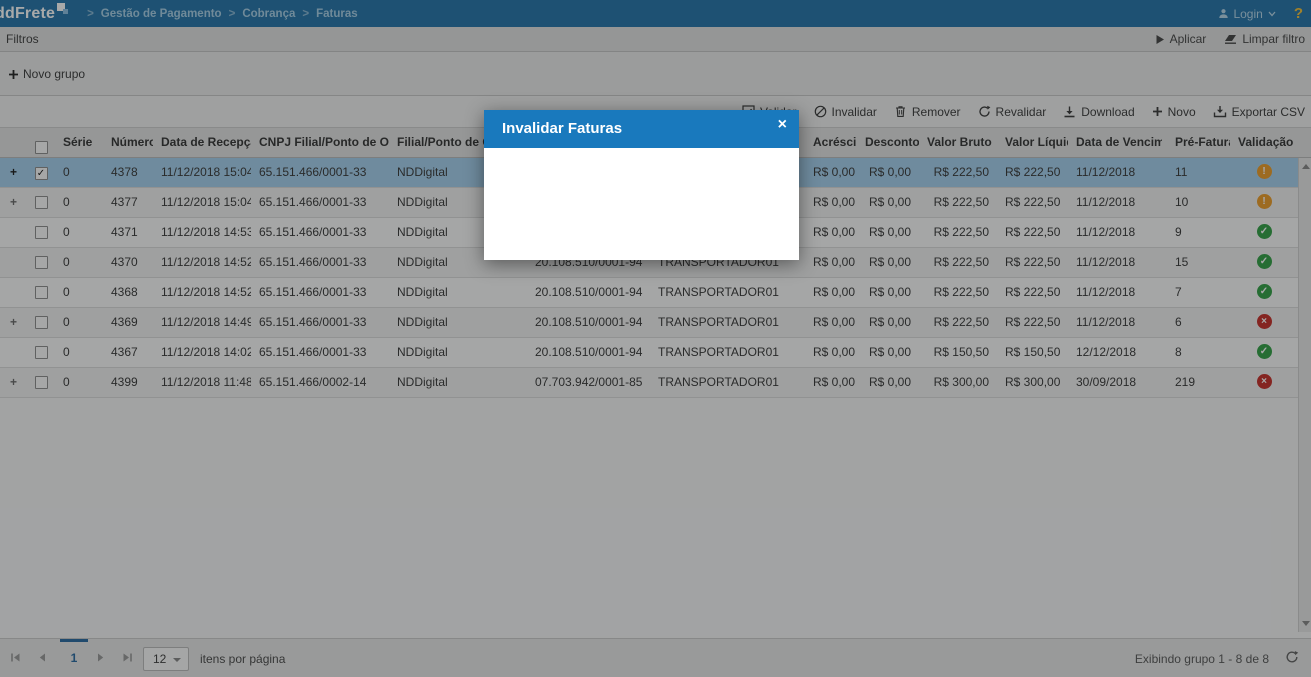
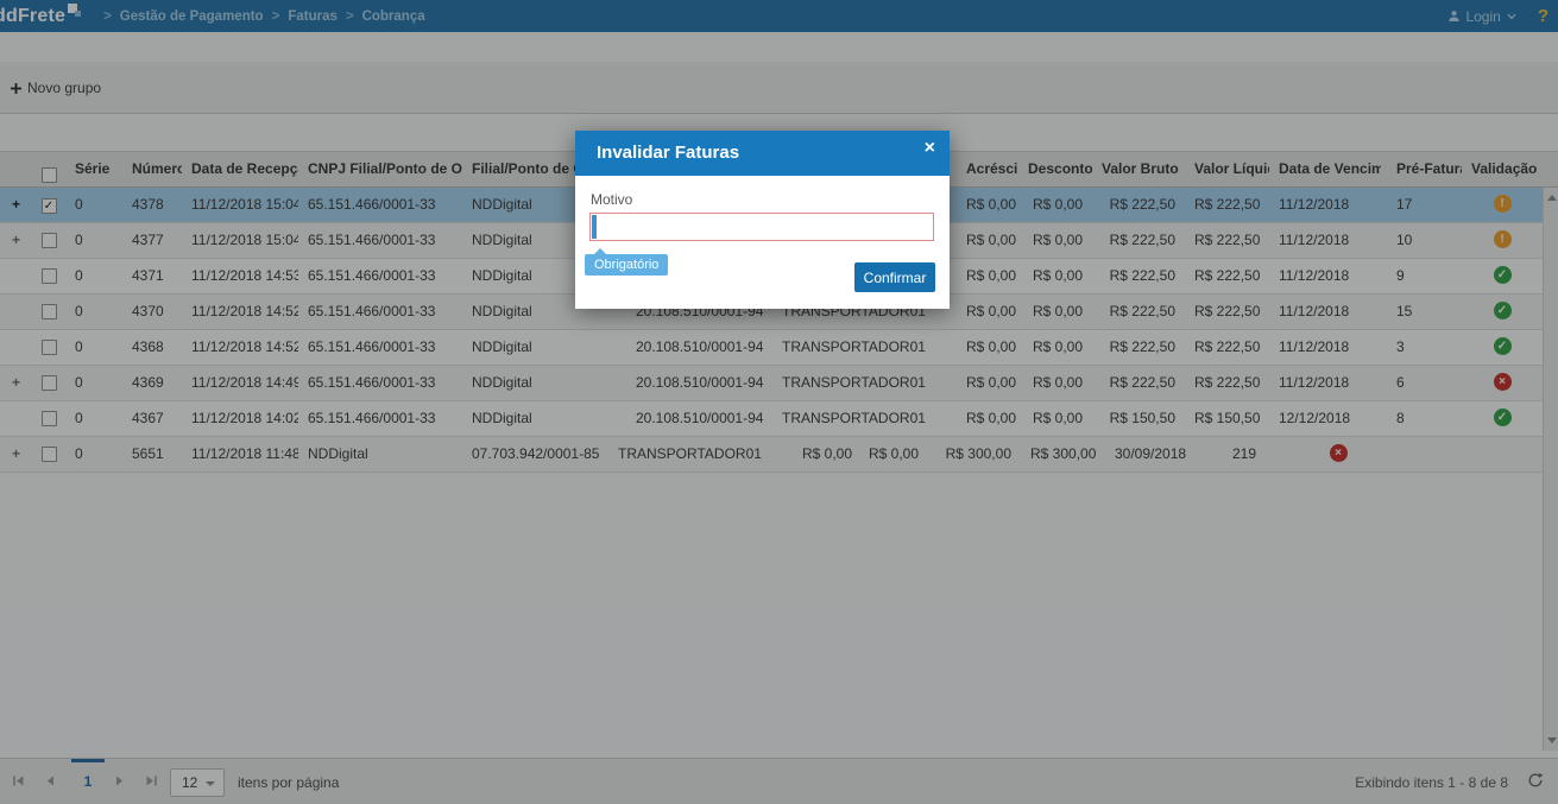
  dFrete
  >
  Gestão de Pagamento
  >
- Cobrança
+ Faturas
  >
- Faturas
+ Cobrança
  Login
  ?
- Filtros
- Aplicar
- Limpar filtro
  Novo grupo
- Invalidar
- Remover
- Revalidar
- Download
- Novo
- Exportar CSV
  Série
  Número
  Data de Recepç
  CNPJ Filial/Ponto de O
  Acrésci
  Desconto
  Valor Bruto
  Valor Líqui
  Data de Vencim
  Pré-Fatur
  Validação
  +
  ✓
  0
  4378
  11/12/2018 15:04
  65.151.466/0001-33
  NDDigital
  R$ 0,00
  R$ 0,00
  R$ 222,50
  R$ 222,50
  11/12/2018
- 11
+ 17
  !
  +
  0
  4377
  11/12/2018 15:04
  65.151.466/0001-33
  NDDigital
  R$ 0,00
  R$ 0,00
  R$ 222,50
  R$ 222,50
  11/12/2018
  10
  !
  0
  4371
  11/12/2018 14:53
  65.151.466/0001-33
  NDDigital
  R$ 0,00
  R$ 0,00
  R$ 222,50
  R$ 222,50
  11/12/2018
  9
  ✓
  0
  4370
  11/12/2018 14:52
  65.151.466/0001-33
  NDDigital
  20.108.510/0001-94
  TRANSPORTADOR01
  R$ 0,00
  R$ 0,00
  R$ 222,50
  R$ 222,50
  11/12/2018
  15
  ✓
  0
  4368
  11/12/2018 14:52
  65.151.466/0001-33
  NDDigital
  20.108.510/0001-94
  TRANSPORTADOR01
  R$ 0,00
  R$ 0,00
  R$ 222,50
  R$ 222,50
  11/12/2018
- 7
+ 3
  ✓
  +
  0
  4369
  11/12/2018 14:49
  65.151.466/0001-33
  NDDigital
  20.108.510/0001-94
  TRANSPORTADOR01
  R$ 0,00
  R$ 0,00
  R$ 222,50
  R$ 222,50
  11/12/2018
  6
  ×
  0
  4367
  11/12/2018 14:02
  65.151.466/0001-33
  NDDigital
  20.108.510/0001-94
  TRANSPORTADOR01
  R$ 0,00
  R$ 0,00
  R$ 150,50
  R$ 150,50
  12/12/2018
  8
  ✓
  +
  0
- 4399
+ 5651
  11/12/2018 11:48
- 65.151.466/0002-14
  NDDigital
  07.703.942/0001-85
  TRANSPORTADOR01
  R$ 0,00
  R$ 0,00
  R$ 300,00
  R$ 300,00
  30/09/2018
  219
  ×
  1
  12
  itens por página
- Exibindo grupo 1 - 8 de 8
+ Exibindo itens 1 - 8 de 8
  Invalidar Faturas
  ×
+ Motivo
+ Obrigatório
+ Confirmar
